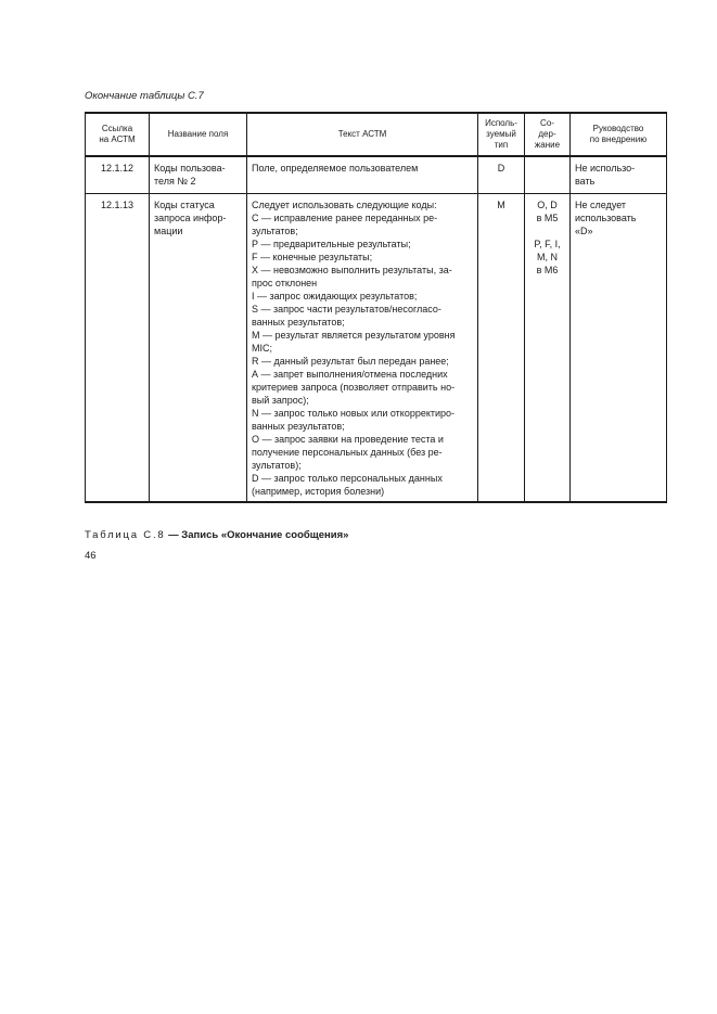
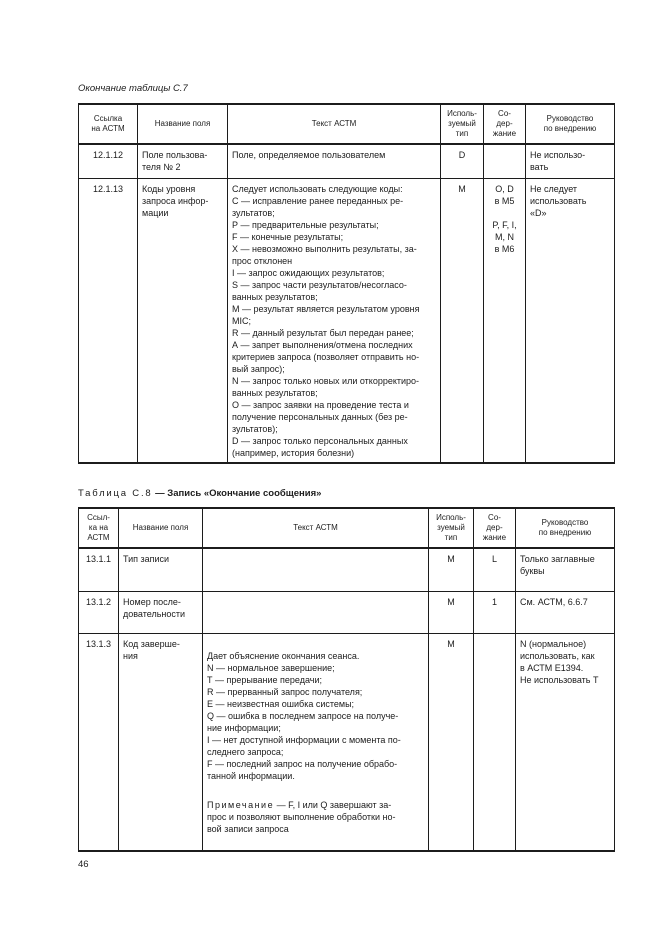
  Окончание таблицы С.7
  Ссылка на АСТМ	Название поля	Текст АСТМ	Исполь- зуемый тип	Со- дер- жание	Руководство по внедрению
- 12.1.12	Коды пользова- теля № 2	Поле, определяемое пользователем	D		Не использо- вать
+ 12.1.12	Поле пользова- теля № 2	Поле, определяемое пользователем	D		Не использо- вать
- 12.1.13	Коды статуса запроса инфор- мации	Следует использовать следующие коды: С — исправление ранее переданных ре- зультатов; Р — предварительные результаты; F — конечные результаты; Х — невозможно выполнить результаты, за- прос отклонен I — запрос ожидающих результатов; S — запрос части результатов/несогласо- ванных результатов; М — результат является результатом уровня MIC; R — данный результат был передан ранее; А — запрет выполнения/отмена последних критериев запроса (позволяет отправить но- вый запрос); N — запрос только новых или откорректиро- ванных результатов; О — запрос заявки на проведение теста и получение персональных данных (без ре- зультатов); D — запрос только персональных данных (например, история болезни)	М	O, D в М5 P, F, I, M, N в М6	Не следует использовать «D»
+ 12.1.13	Коды уровня запроса инфор- мации	Следует использовать следующие коды: С — исправление ранее переданных ре- зультатов; Р — предварительные результаты; F — конечные результаты; Х — невозможно выполнить результаты, за- прос отклонен I — запрос ожидающих результатов; S — запрос части результатов/несогласо- ванных результатов; М — результат является результатом уровня MIC; R — данный результат был передан ранее; А — запрет выполнения/отмена последних критериев запроса (позволяет отправить но- вый запрос); N — запрос только новых или откорректиро- ванных результатов; О — запрос заявки на проведение теста и получение персональных данных (без ре- зультатов); D — запрос только персональных данных (например, история болезни)	М	O, D в М5 P, F, I, M, N в М6	Не следует использовать «D»
  Таблица С.8 — Запись «Окончание сообщения»
+ Ссыл- ка на АСТМ	Название поля	Текст АСТМ	Исполь- зуемый тип	Со- дер- жание	Руководство по внедрению
+ 13.1.1	Тип записи		М	L	Только заглавные буквы
+ 13.1.2	Номер после- довательности		М	1	См. АСТМ, 6.6.7
+ 13.1.3	Код заверше- ния	Дает объяснение окончания сеанса. N — нормальное завершение; Т — прерывание передачи; R — прерванный запрос получателя; Е — неизвестная ошибка системы; Q — ошибка в последнем запросе на получе- ние информации; I — нет доступной информации с момента по- следнего запроса; F — последний запрос на получение обрабо- танной информации. Примечание — F, I или Q завершают за- прос и позволяют выполнение обработки но- вой записи запроса	М		N (нормальное) использовать, как в АСТМ Е1394. Не использовать Т
  46
